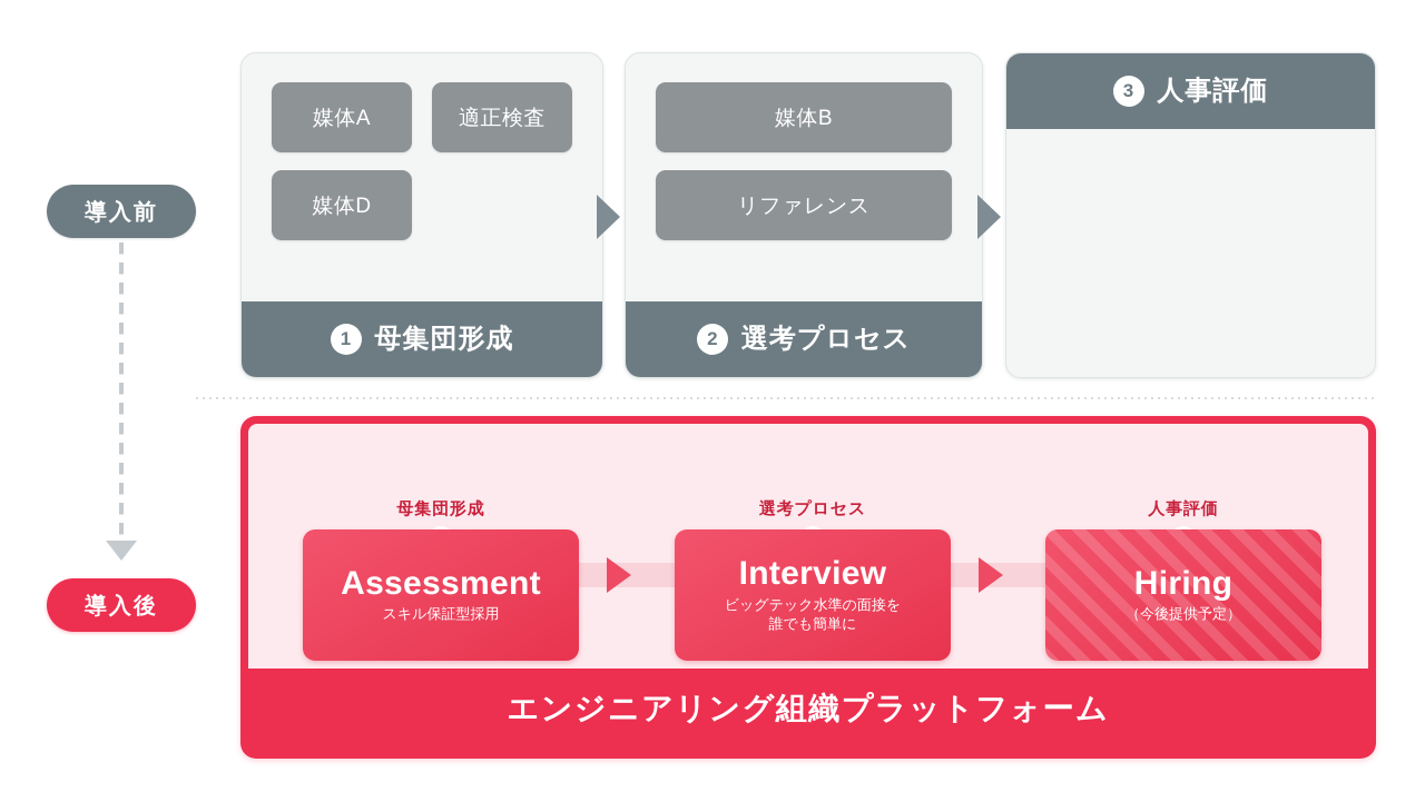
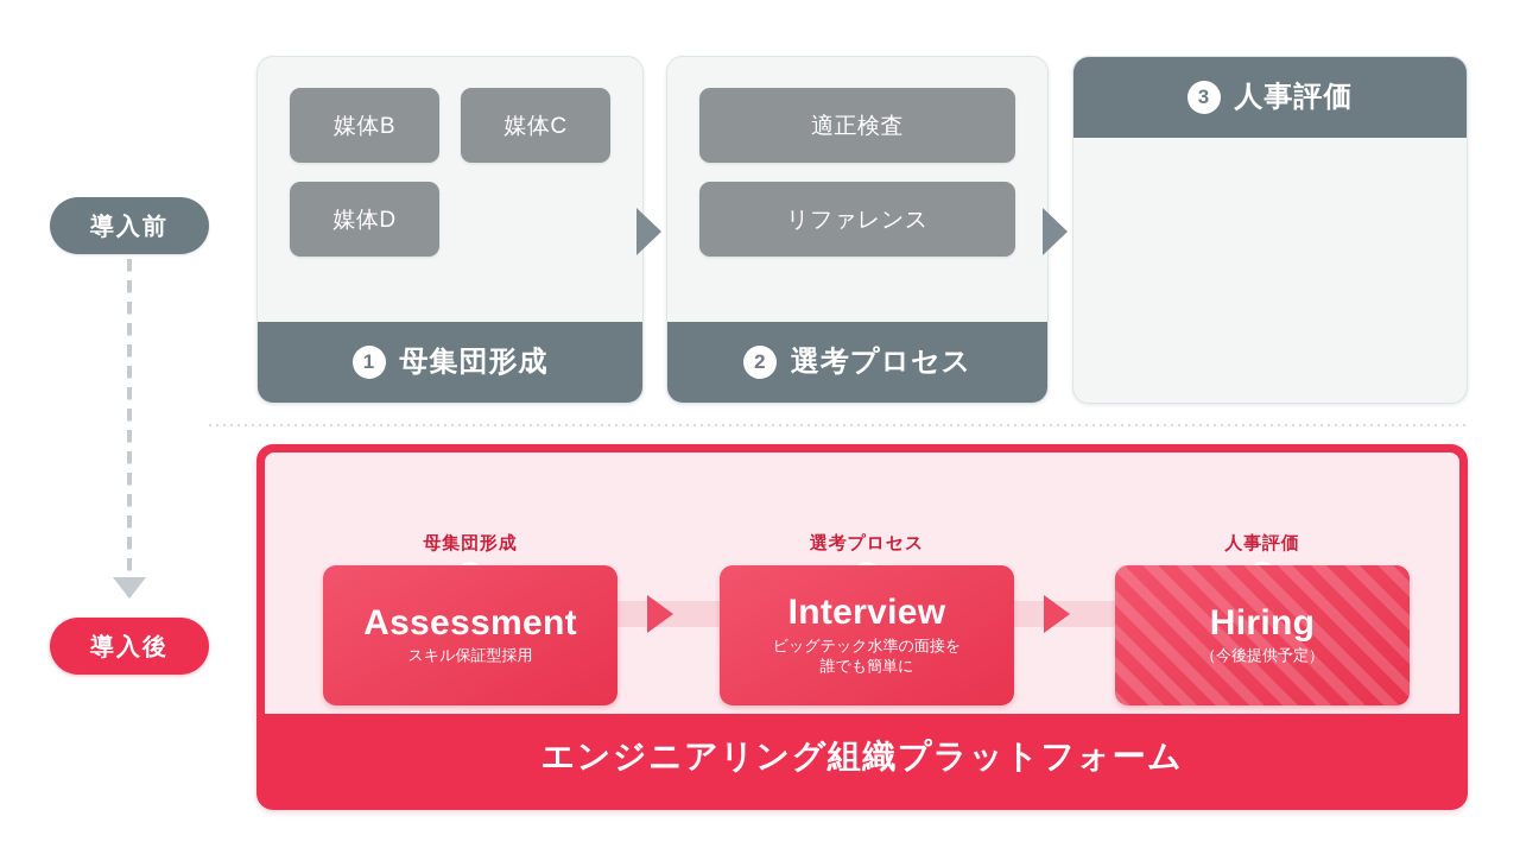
  導入前
  導入後
- 媒体A
- 適正検査
+ 媒体B
+ 媒体C
  媒体D
  1
  母集団形成
- 媒体B
+ 適正検査
  リファレンス
  2
  選考プロセス
  3
  人事評価
  母集団形成
  Assessment
  スキル保証型採用
  選考プロセス
  Interview
  ビッグテック水準の面接を
  誰でも簡単に
  人事評価
  Hiring
  （今後提供予定）
  エンジニアリング組織プラットフォーム
